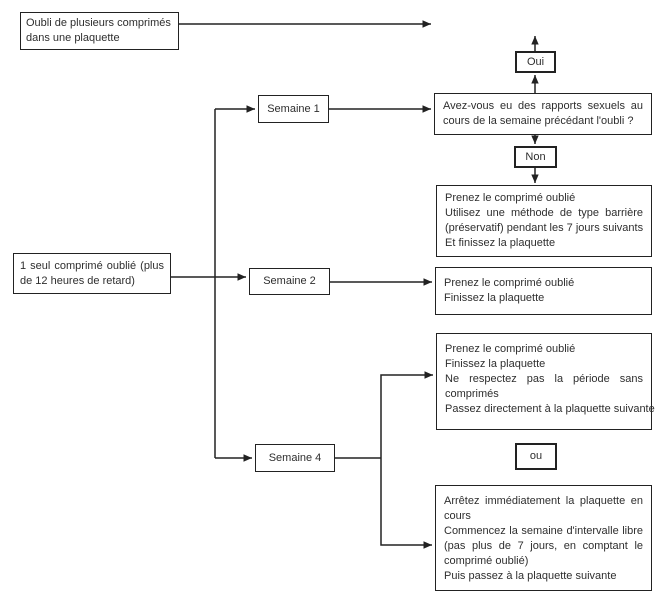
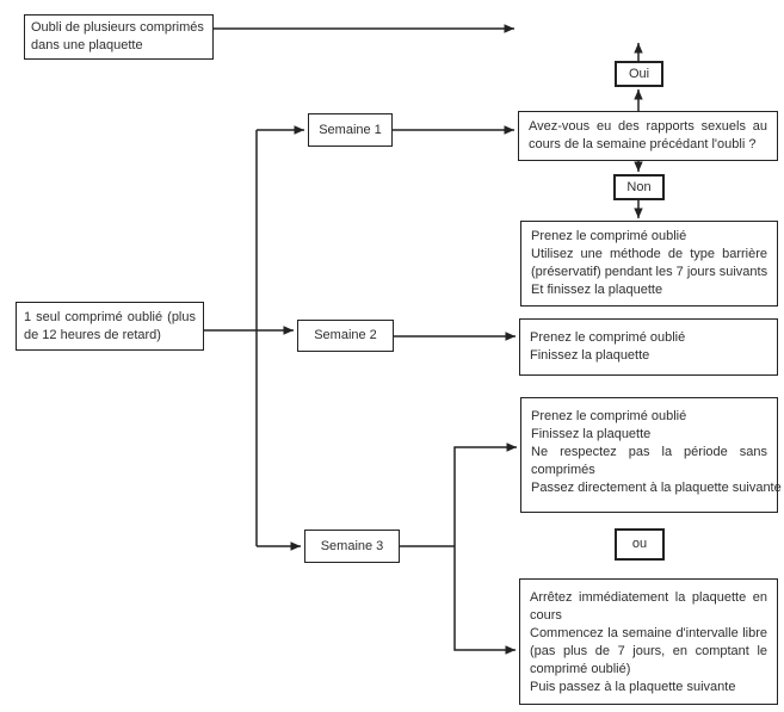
  Oubli de plusieurs comprimés
  dans une plaquette
  Oui
  Avez-vous eu des rapports sexuels au
  cours de la semaine précédant l'oubli ?
  Non
  Prenez le comprimé oublié
  Utilisez une méthode de type barrière
  (préservatif) pendant les 7 jours suivants
  Et finissez la plaquette
  1 seul comprimé oublié (plus
  de 12 heures de retard)
  Semaine 1
  Semaine 2
- Semaine 4
+ Semaine 3
  Prenez le comprimé oublié
  Finissez la plaquette
  Prenez le comprimé oublié
  Finissez la plaquette
  Ne respectez pas la période sans
  comprimés
  Passez directement à la plaquette suivante
  ou
  Arrêtez immédiatement la plaquette en
  cours
  Commencez la semaine d'intervalle libre
  (pas plus de 7 jours, en comptant le
  comprimé oublié)
  Puis passez à la plaquette suivante
